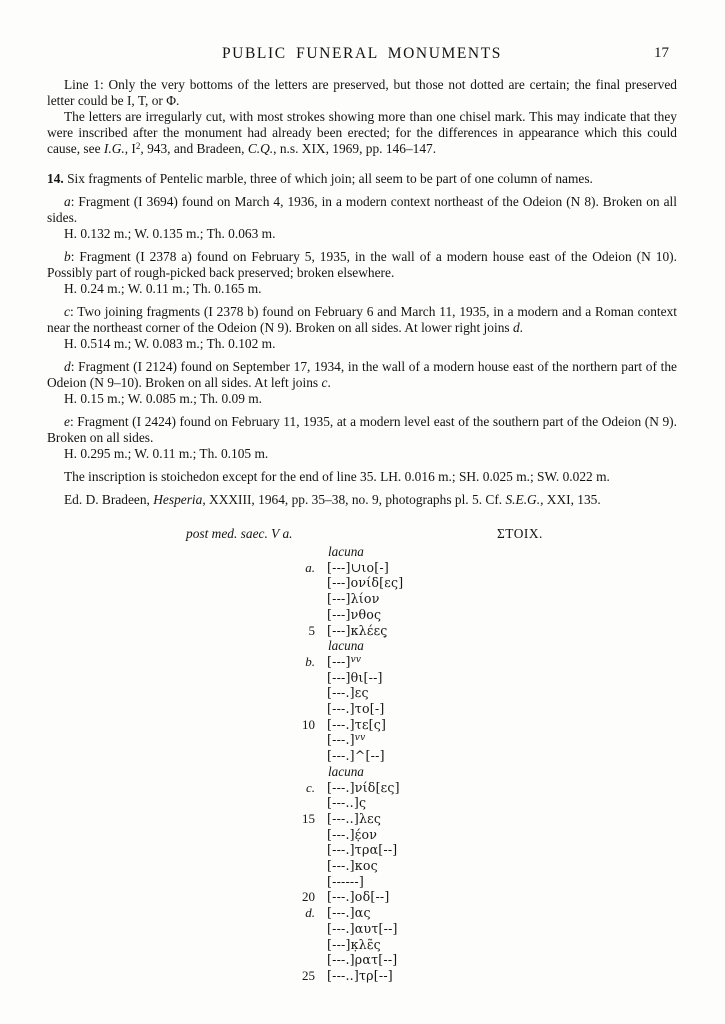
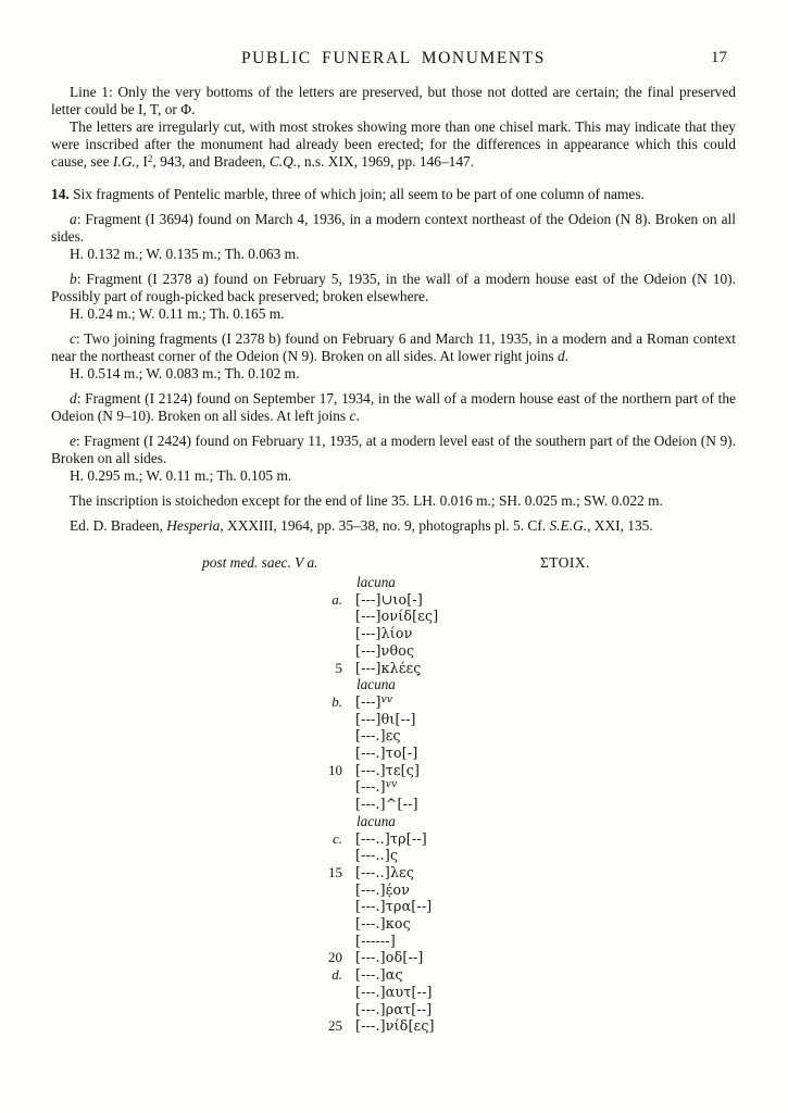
  PUBLIC FUNERAL MONUMENTS
  17
  Line 1: Only the very bottoms of the letters are preserved, but those not dotted are certain; the final preserved letter could be Ι, Τ, or Φ.
  The letters are irregularly cut, with most strokes showing more than one chisel mark. This may indicate that they were inscribed after the monument had already been erected; for the differences in appearance which this could cause, see I.G., I2, 943, and Bradeen, C.Q., n.s. XIX, 1969, pp. 146–147.
  14. Six fragments of Pentelic marble, three of which join; all seem to be part of one column of names.
  a: Fragment (I 3694) found on March 4, 1936, in a modern context northeast of the Odeion (N 8). Broken on all sides.
  H. 0.132 m.; W. 0.135 m.; Th. 0.063 m.
  b: Fragment (I 2378 a) found on February 5, 1935, in the wall of a modern house east of the Odeion (N 10). Possibly part of rough-picked back preserved; broken elsewhere.
  H. 0.24 m.; W. 0.11 m.; Th. 0.165 m.
  c: Two joining fragments (I 2378 b) found on February 6 and March 11, 1935, in a modern and a Roman context near the northeast corner of the Odeion (N 9). Broken on all sides. At lower right joins d.
  H. 0.514 m.; W. 0.083 m.; Th. 0.102 m.
  d: Fragment (I 2124) found on September 17, 1934, in the wall of a modern house east of the northern part of the Odeion (N 9–10). Broken on all sides. At left joins c.
- H. 0.15 m.; W. 0.085 m.; Th. 0.09 m.
  e: Fragment (I 2424) found on February 11, 1935, at a modern level east of the southern part of the Odeion (N 9). Broken on all sides.
  H. 0.295 m.; W. 0.11 m.; Th. 0.105 m.
  The inscription is stoichedon except for the end of line 35. LH. 0.016 m.; SH. 0.025 m.; SW. 0.022 m.
  Ed. D. Bradeen, Hesperia, XXXIII, 1964, pp. 35–38, no. 9, photographs pl. 5. Cf. S.E.G., XXI, 135.
  post med. saec. V a.
  ΣΤΟΙΧ.
  lacuna
  a.
  [---]∪ιο[-]
  [---]ονίδ[ες]
  [---]λίον
  [---]νθος
  5
  [---]κλέες̣
  lacuna
  b.
  [---]vv
  [---]θι[--]
  [---.]ες
  [---.]το[-]
  10
  [---.]τε[ς]
  [---.]vv
  [---.]^[--]
  lacuna
  c.
- [---.]νίδ[ες]
+ [---..]τρ[--]
  [---..]ς
  15
  [---..]λες
  [---.]έ̣ον
  [---.]τρα[--]
  [---.]κος
  [------]
  20
  [---.]οδ[--]
  d.
  [---.]ας
  [---.]αυτ[--]
- [---]κ̣λε̃ς
  [---.]ρατ[--]
  25
- [---..]τρ[--]
+ [---.]νίδ[ες]
